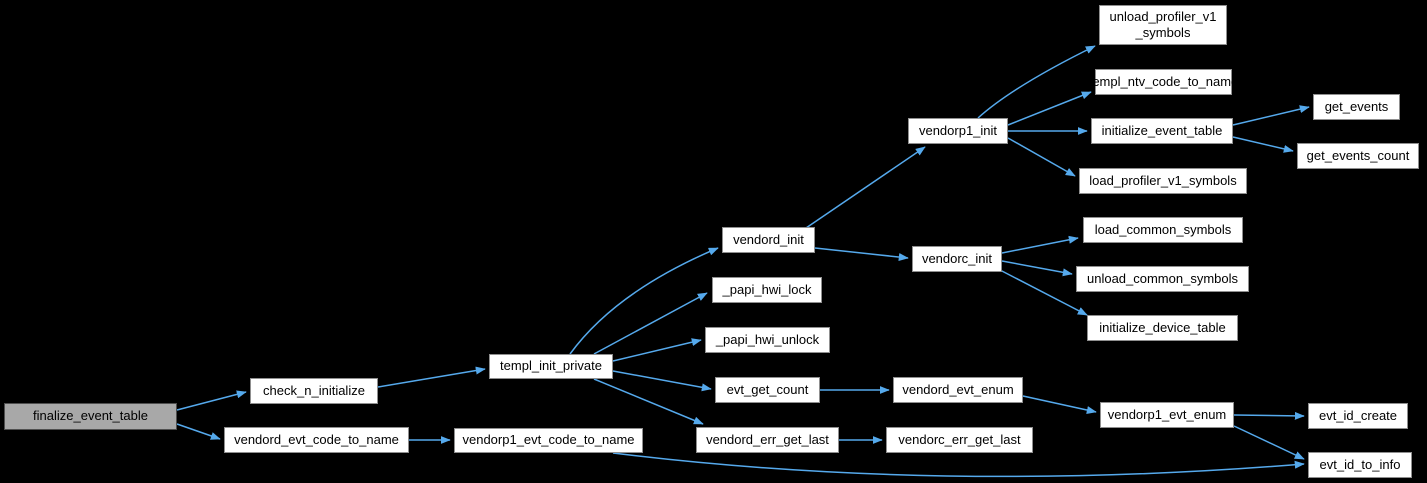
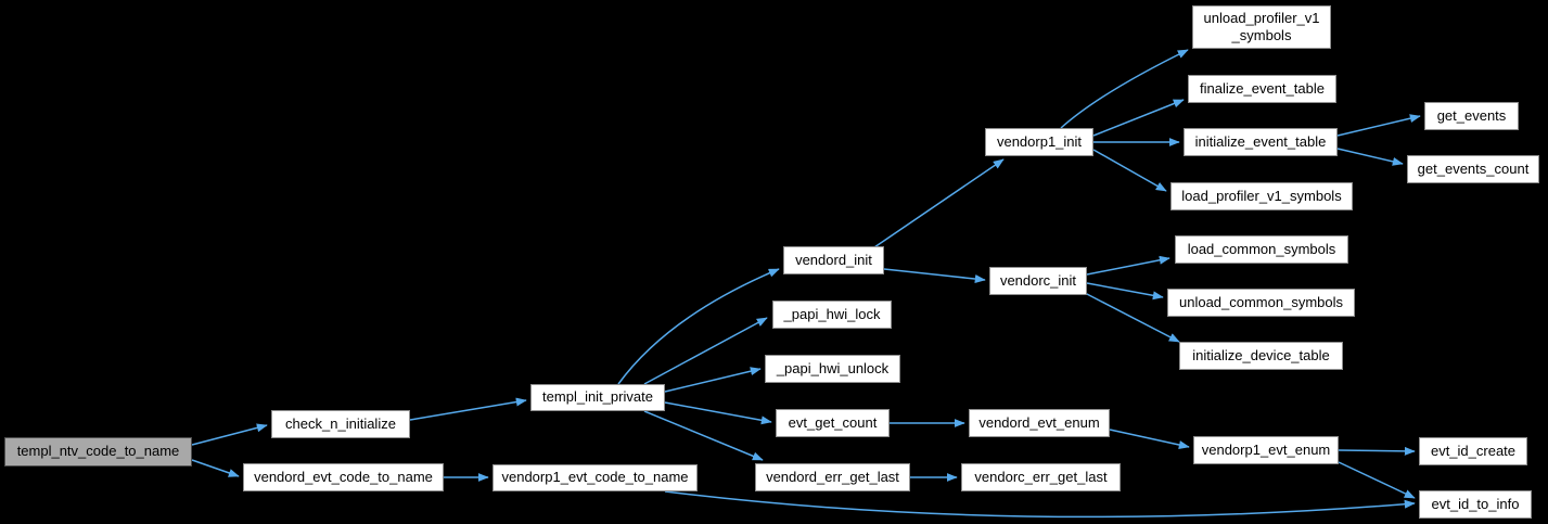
- finalize_event_table
+ templ_ntv_code_to_name
  check_n_initialize
  vendord_evt_code_to_name
  templ_init_private
  vendorp1_evt_code_to_name
  vendord_init
  _papi_hwi_lock
  _papi_hwi_unlock
  evt_get_count
  vendord_err_get_last
  vendorp1_init
  vendorc_init
  unload_profiler_v1
  _symbols
- templ_ntv_code_to_name
+ finalize_event_table
  initialize_event_table
  load_profiler_v1_symbols
  load_common_symbols
  unload_common_symbols
  initialize_device_table
  get_events
  get_events_count
  vendord_evt_enum
  vendorc_err_get_last
  vendorp1_evt_enum
  evt_id_create
  evt_id_to_info
